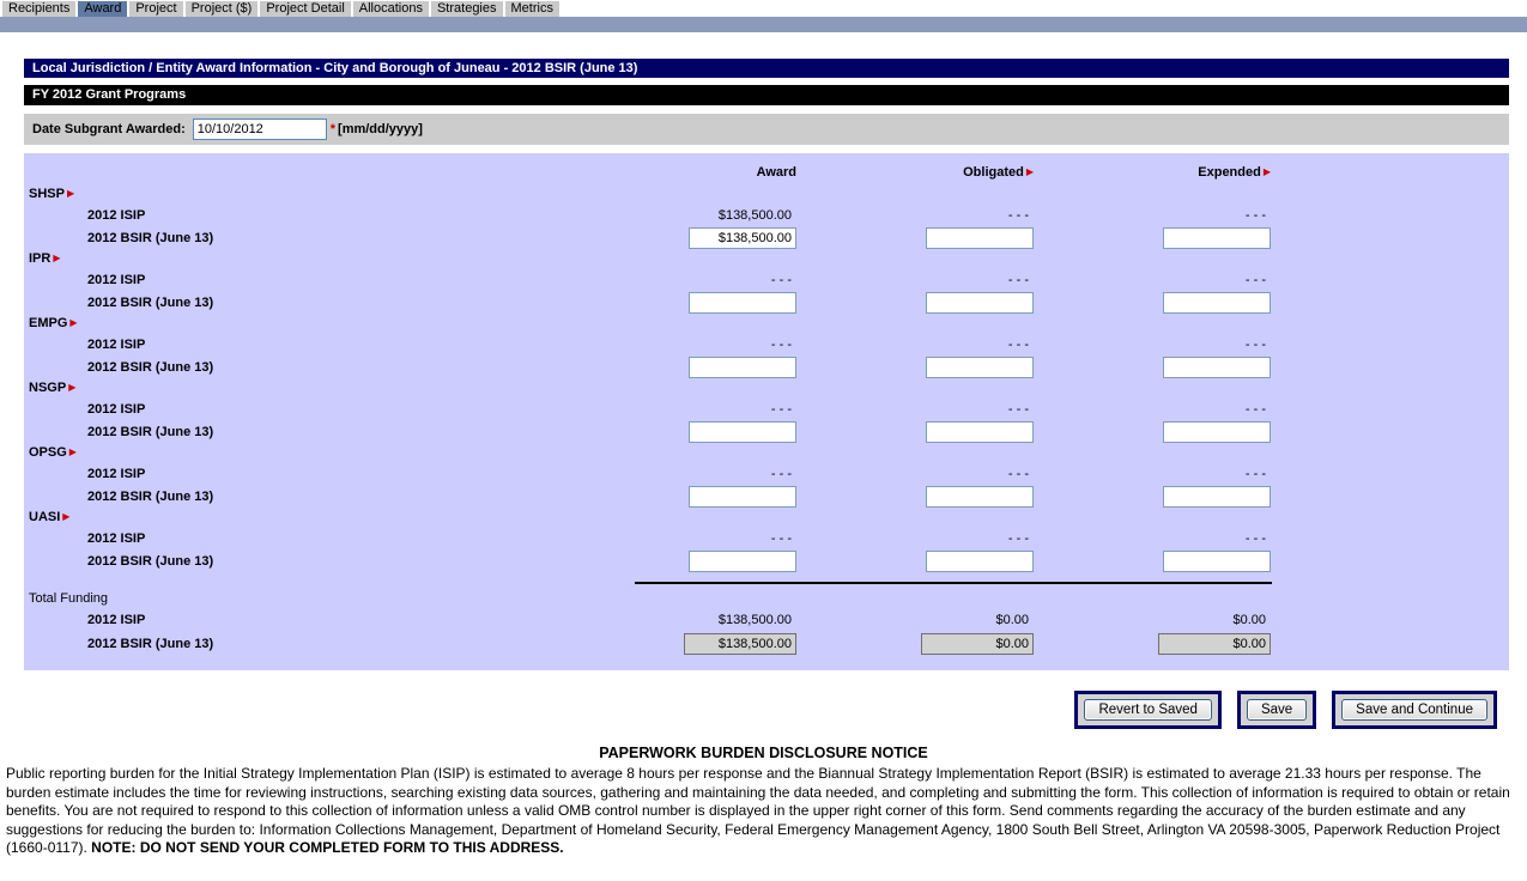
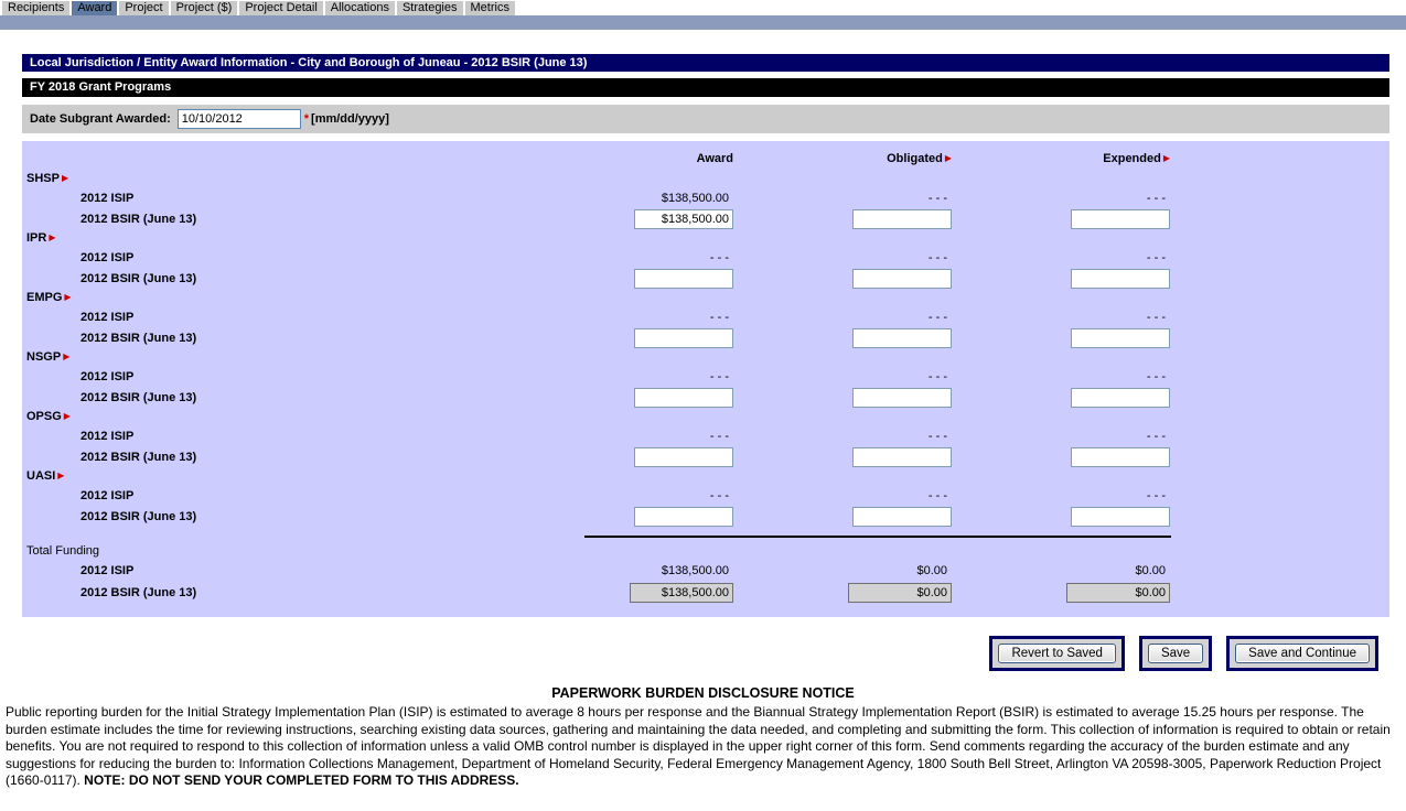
  Recipients Award Project Project ($) Project Detail Allocations Strategies Metrics
  Local Jurisdiction / Entity Award Information - City and Borough of Juneau - 2012 BSIR (June 13)
- FY 2012 Grant Programs
+ FY 2018 Grant Programs
  Date Subgrant Awarded:
  10/10/2012
  *
  [mm/dd/yyyy]
  Award
  Obligated ▶
  Expended ▶
  SHSP
  ▶
  2012 ISIP
  $138,500.00
  - - -
  - - -
  2012 BSIR (June 13)
  $138,500.00
  IPR
  ▶
  2012 ISIP
  - - -
  - - -
  - - -
  2012 BSIR (June 13)
  EMPG
  ▶
  2012 ISIP
  - - -
  - - -
  - - -
  2012 BSIR (June 13)
  NSGP
  ▶
  2012 ISIP
  - - -
  - - -
  - - -
  2012 BSIR (June 13)
  OPSG
  ▶
  2012 ISIP
  - - -
  - - -
  - - -
  2012 BSIR (June 13)
  UASI
  ▶
  2012 ISIP
  - - -
  - - -
  - - -
  2012 BSIR (June 13)
  Total Funding
  2012 ISIP
  $138,500.00
  $0.00
  $0.00
  2012 BSIR (June 13)
  $138,500.00
  $0.00
  $0.00
  Revert to Saved
  Save
  Save and Continue
  PAPERWORK BURDEN DISCLOSURE NOTICE
- Public reporting burden for the Initial Strategy Implementation Plan (ISIP) is estimated to average 8 hours per response and the Biannual Strategy Implementation Report (BSIR) is estimated to average 21.33 hours per response. The burden estimate includes the time for reviewing instructions, searching existing data sources, gathering and maintaining the data needed, and completing and submitting the form. This collection of information is required to obtain or retain benefits. You are not required to respond to this collection of information unless a valid OMB control number is displayed in the upper right corner of this form. Send comments regarding the accuracy of the burden estimate and any suggestions for reducing the burden to: Information Collections Management, Department of Homeland Security, Federal Emergency Management Agency, 1800 South Bell Street, Arlington VA 20598-3005, Paperwork Reduction Project (1660-0117). NOTE: DO NOT SEND YOUR COMPLETED FORM TO THIS ADDRESS.
+ Public reporting burden for the Initial Strategy Implementation Plan (ISIP) is estimated to average 8 hours per response and the Biannual Strategy Implementation Report (BSIR) is estimated to average 15.25 hours per response. The burden estimate includes the time for reviewing instructions, searching existing data sources, gathering and maintaining the data needed, and completing and submitting the form. This collection of information is required to obtain or retain benefits. You are not required to respond to this collection of information unless a valid OMB control number is displayed in the upper right corner of this form. Send comments regarding the accuracy of the burden estimate and any suggestions for reducing the burden to: Information Collections Management, Department of Homeland Security, Federal Emergency Management Agency, 1800 South Bell Street, Arlington VA 20598-3005, Paperwork Reduction Project (1660-0117). NOTE: DO NOT SEND YOUR COMPLETED FORM TO THIS ADDRESS.
